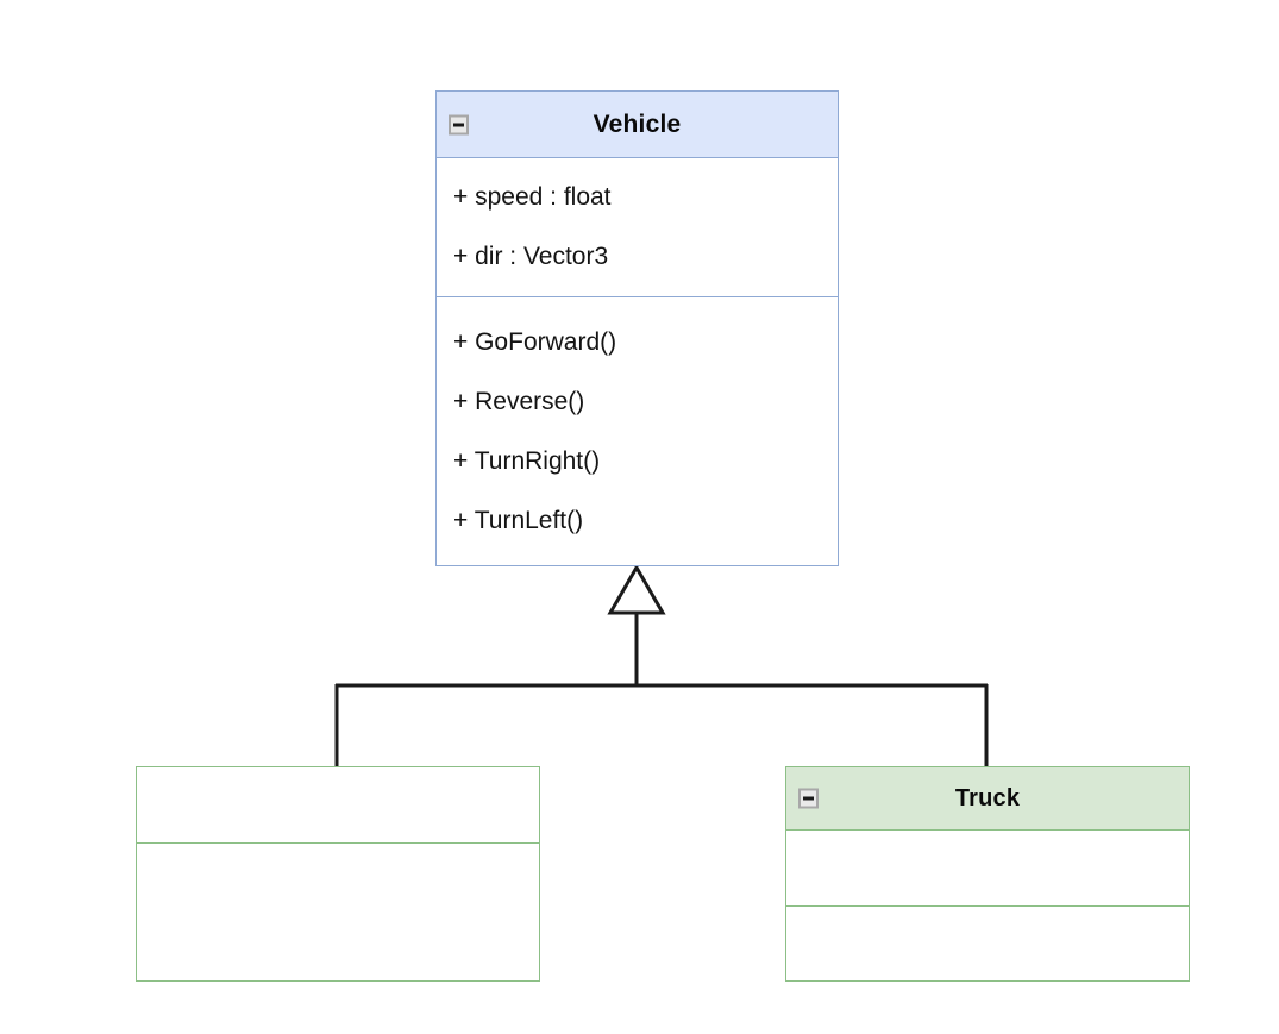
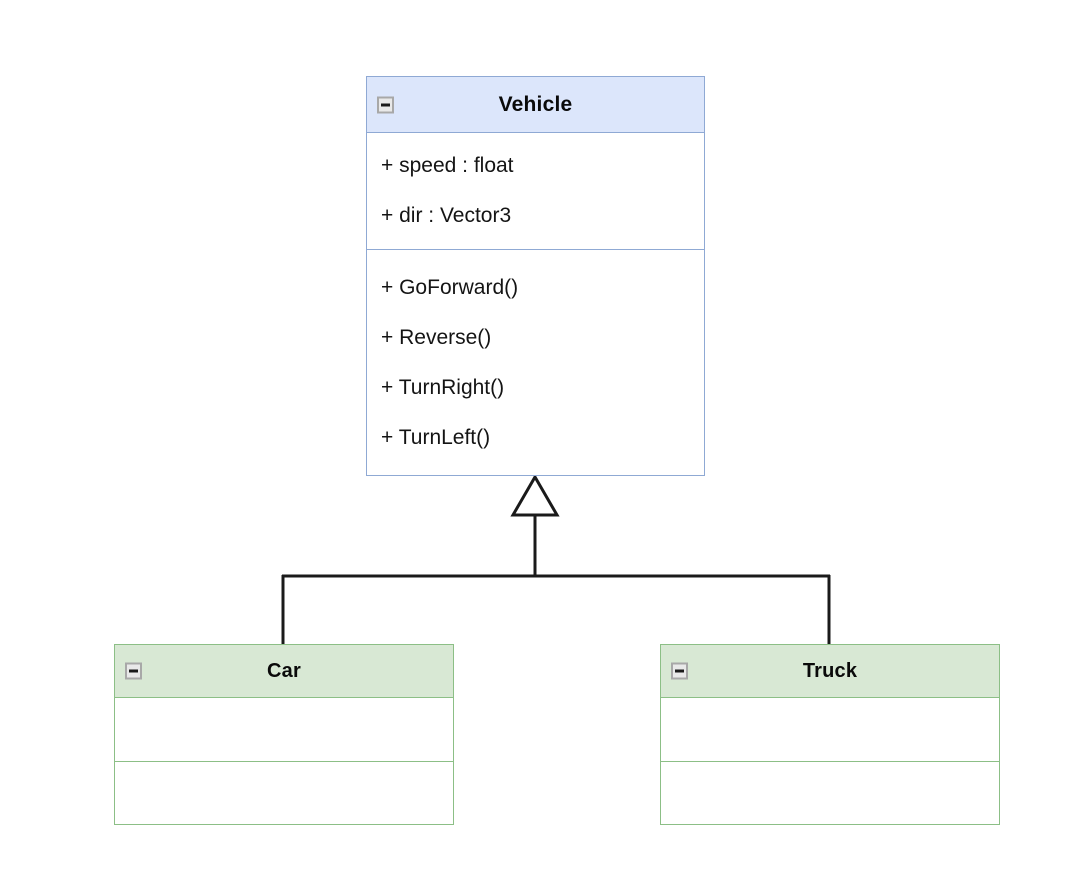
  Vehicle
  + speed : float
  + dir : Vector3
  + GoForward()
  + Reverse()
  + TurnRight()
  + TurnLeft()
+ Car
  Truck
